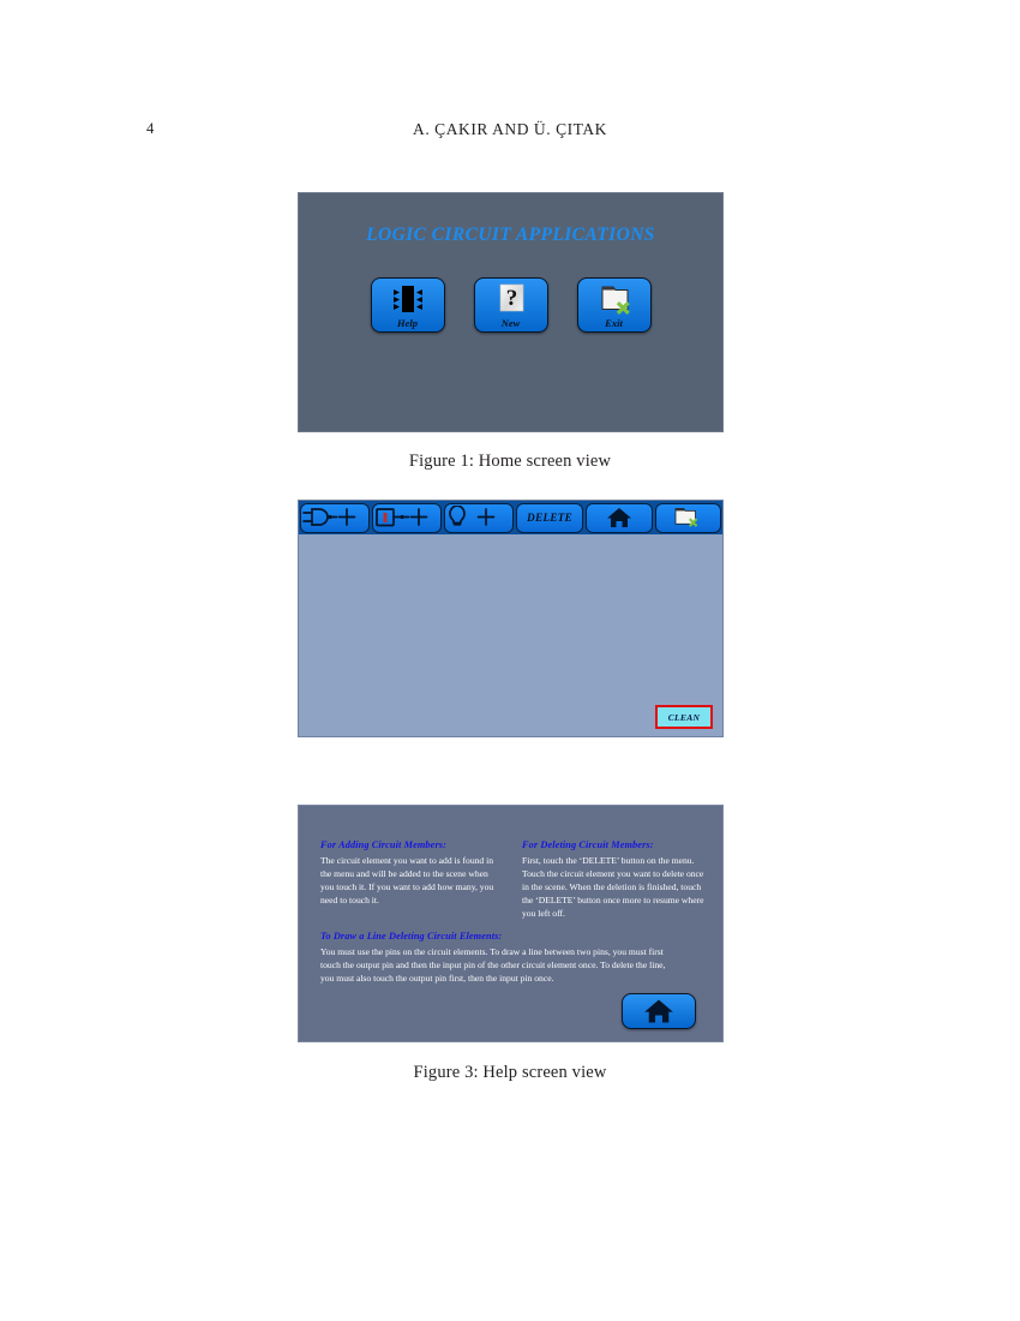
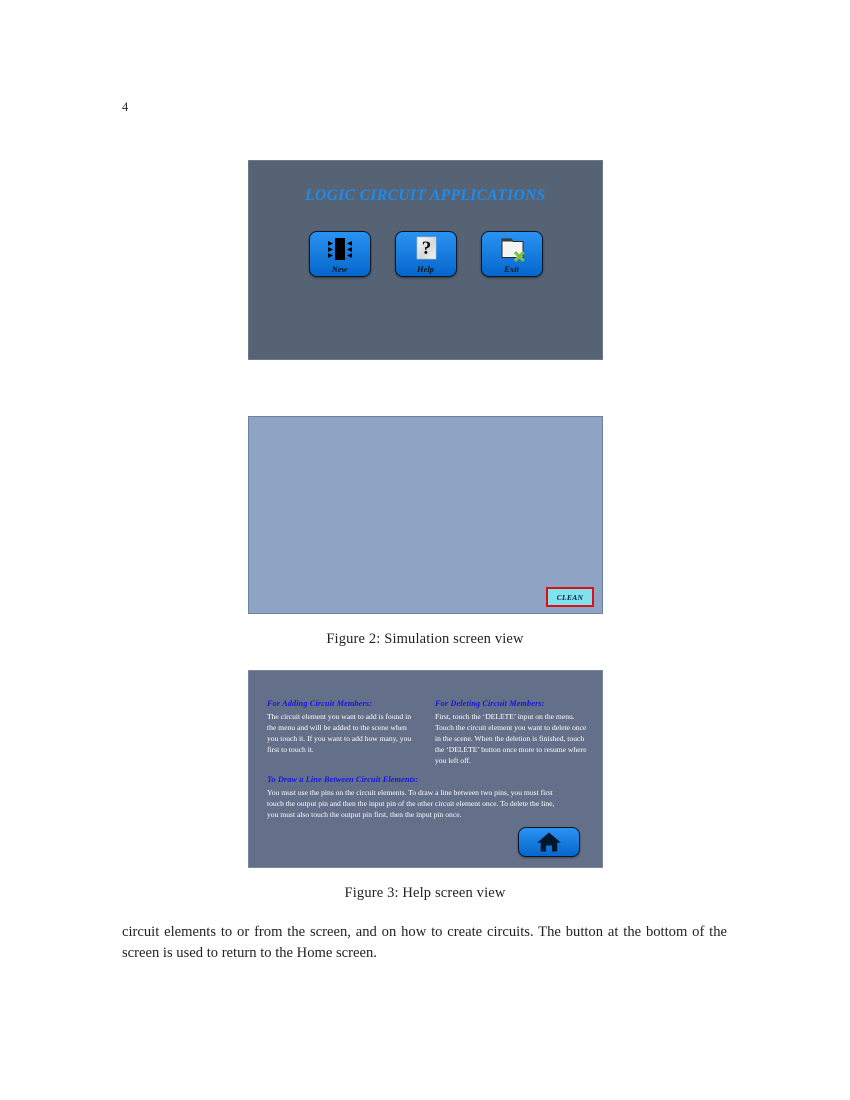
  4
- A. ÇAKIR AND Ü. ÇITAK
  LOGIC CIRCUIT APPLICATIONS
- Help
+ New
  ?
- New
+ Help
  Exit
- Figure 1: Home screen view
- DELETE
  CLEAN
+ Figure 2: Simulation screen view
  For Adding Circuit Members:
- The circuit element you want to add is found in the menu and will be added to the scene when you touch it. If you want to add how many, you need to touch it.
+ The circuit element you want to add is found in the menu and will be added to the scene when you touch it. If you want to add how many, you first to touch it.
  For Deleting Circuit Members:
- First, touch the ‘DELETE’ button on the menu. Touch the circuit element you want to delete once in the scene. When the deletion is finished, touch the ‘DELETE’ button once more to resume where you left off.
+ First, touch the ‘DELETE’ input on the menu. Touch the circuit element you want to delete once in the scene. When the deletion is finished, touch the ‘DELETE’ button once more to resume where you left off.
- To Draw a Line Deleting Circuit Elements:
+ To Draw a Line Between Circuit Elements:
  You must use the pins on the circuit elements. To draw a line between two pins, you must first touch the output pin and then the input pin of the other circuit element once. To delete the line, you must also touch the output pin first, then the input pin once.
  Figure 3: Help screen view
+ circuit elements to or from the screen, and on how to create circuits. The button at the bottom of the screen is used to return to the Home screen.
